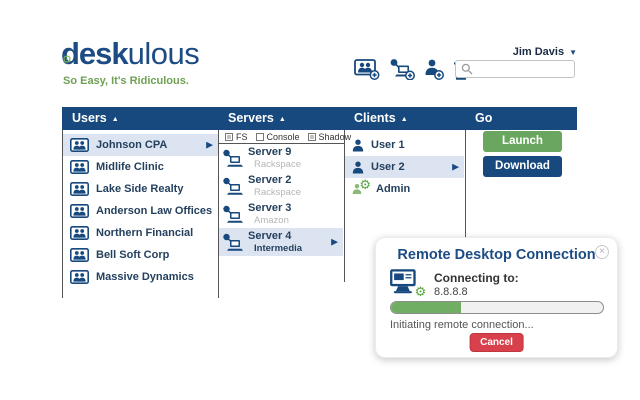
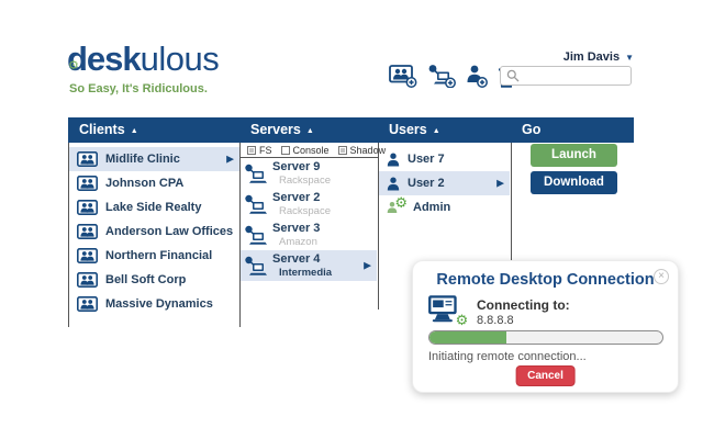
  deskulous
  ⚙
  So Easy, It's Ridiculous.
  Jim Davis
  ▼
- Users
+ Clients
  Servers
- Clients
+ Users
  Go
  FS
  Console
  Shadow
- Johnson CPA
+ Midlife Clinic
  ▶
- Midlife Clinic
+ Johnson CPA
  Lake Side Realty
  Anderson Law Offices
  Northern Financial
  Bell Soft Corp
  Massive Dynamics
  Server 9
  Rackspace
  Server 2
  Rackspace
  Server 3
  Amazon
  Server 4
  Intermedia
  ▶
- User 1
+ User 7
  User 2
  ▶
  ⚙
  Admin
  Launch
  Download
  ×
  Remote Desktop Connection
  ⚙
  Connecting to:
  8.8.8.8
  Initiating remote connection...
  Cancel
